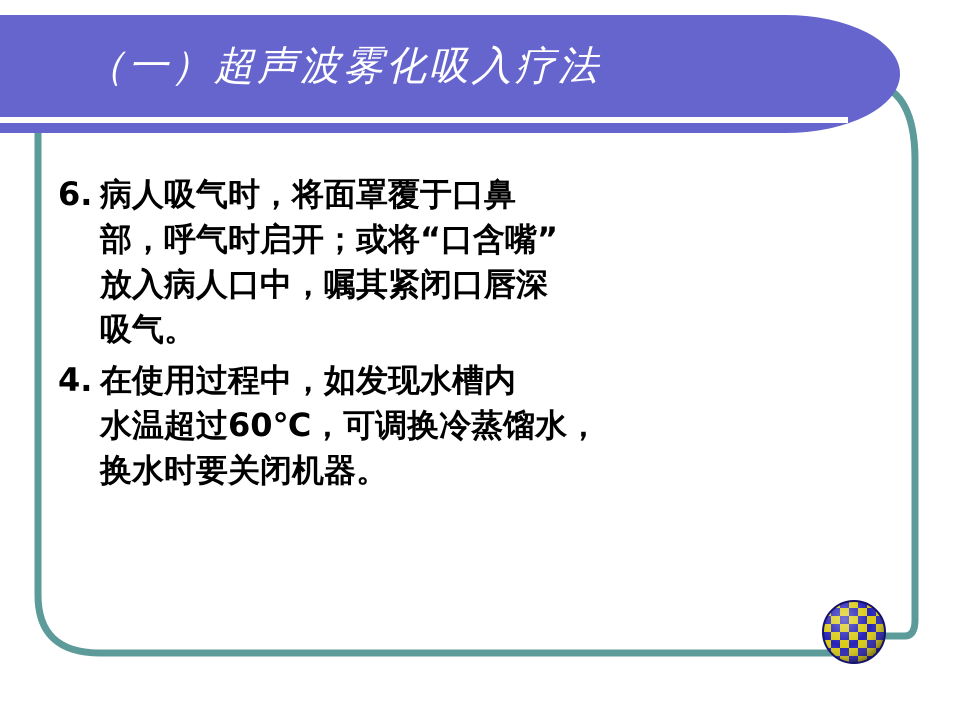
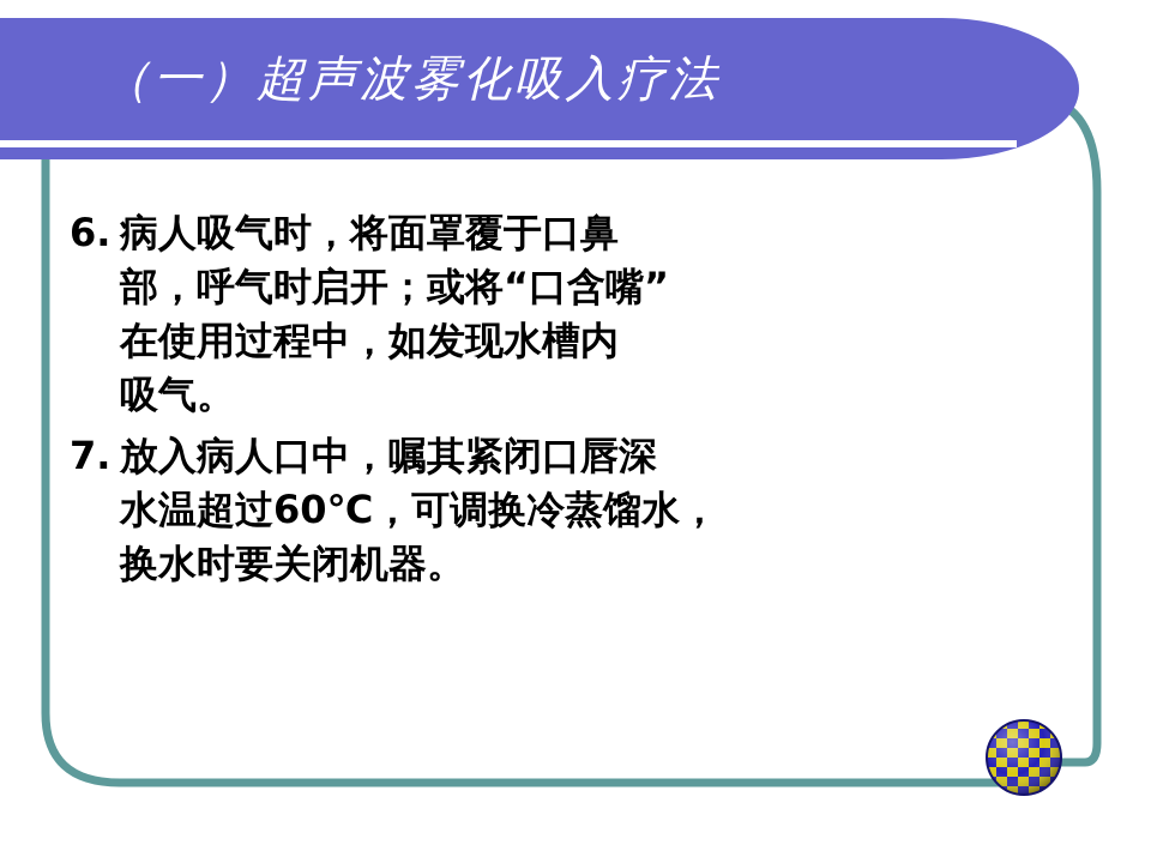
  （一）超声波雾化吸入疗法
  6.
  病人吸气时，将面罩覆于口鼻
  部，呼气时启开；或将“口含嘴”
- 放入病人口中，嘱其紧闭口唇深
+ 在使用过程中，如发现水槽内
  吸气。
- 4.
+ 7.
- 在使用过程中，如发现水槽内
+ 放入病人口中，嘱其紧闭口唇深
  水温超过60℃，可调换冷蒸馏水，
  换水时要关闭机器。
